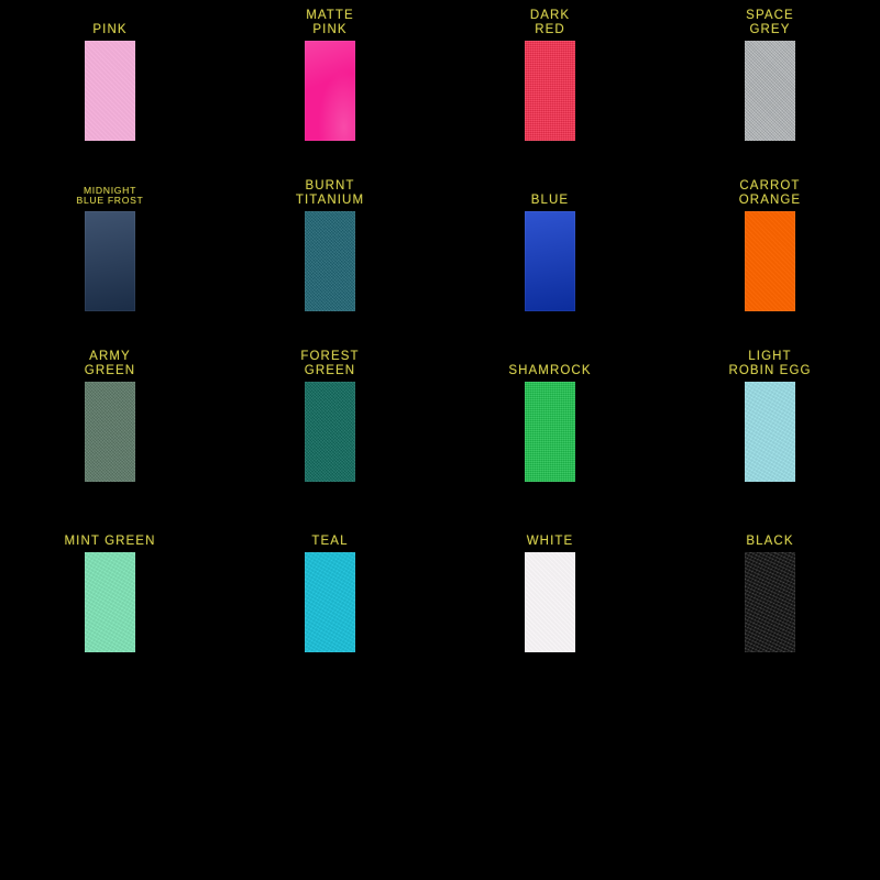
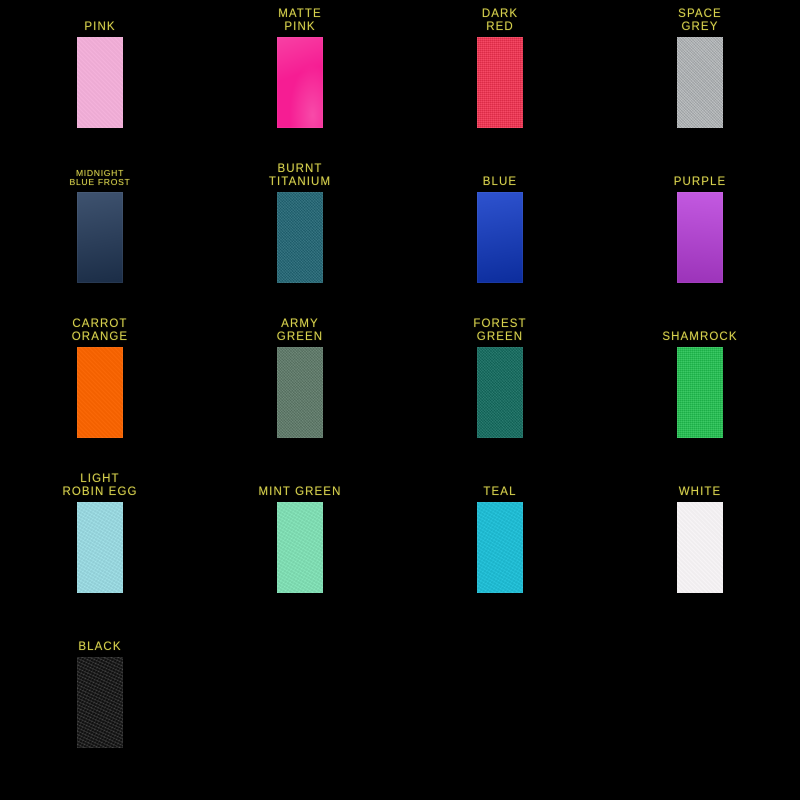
  PINK
  MATTE
  PINK
  DARK
  RED
  SPACE
  GREY
  MIDNIGHT
  BLUE FROST
  BURNT
  TITANIUM
  BLUE
+ PURPLE
  CARROT
  ORANGE
  ARMY
  GREEN
  FOREST
  GREEN
  SHAMROCK
  LIGHT
  ROBIN EGG
  MINT GREEN
  TEAL
  WHITE
  BLACK
